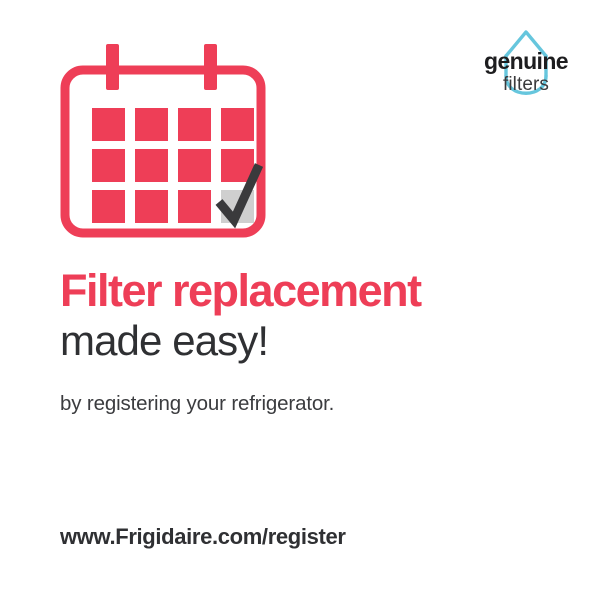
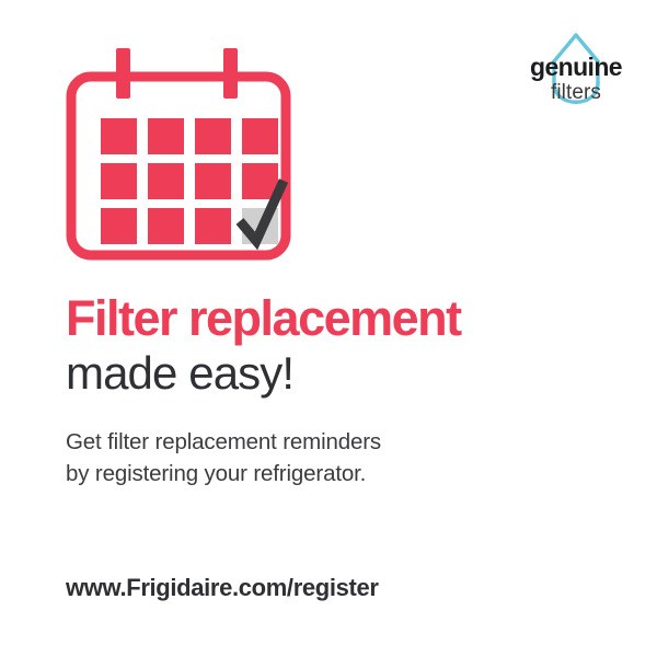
  genuine
  filters
  Filter replacement
  made easy!
+ Get filter replacement reminders
  by registering your refrigerator.
  www.Frigidaire.com/register
